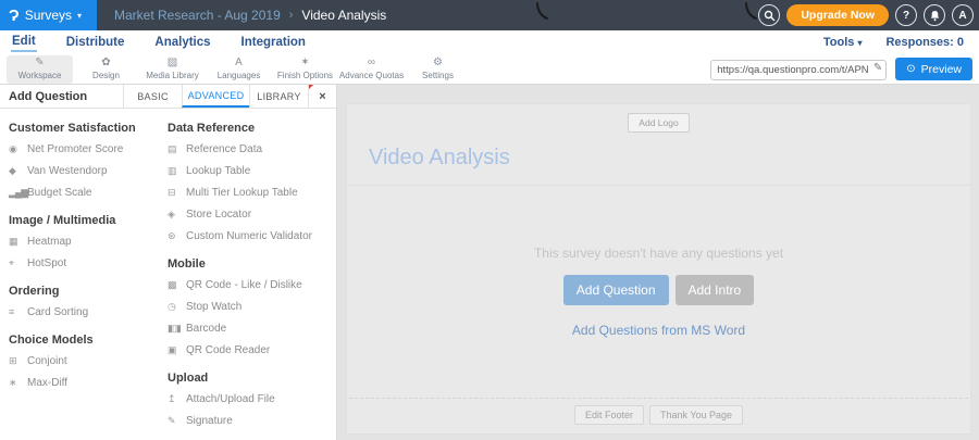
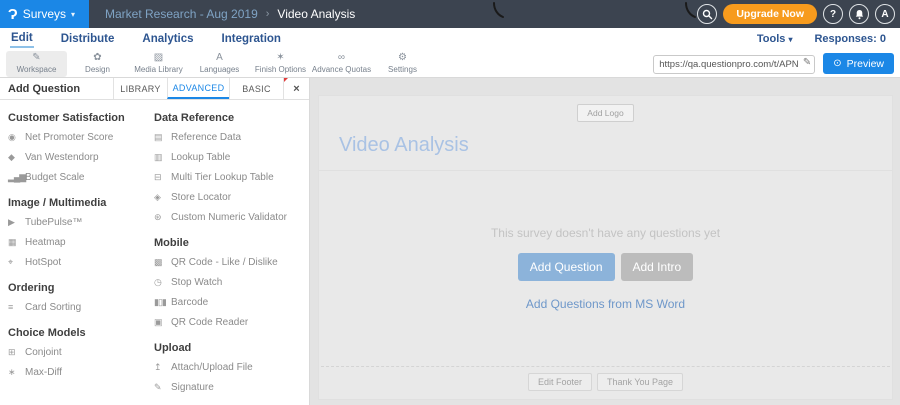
  Ɂ
  Surveys
  ▾
  Market Research - Aug 2019
  ›
  Video Analysis
  Upgrade Now
  ?
  A
  Edit
  Distribute
  Analytics
  Integration
  Tools ▾
  Responses: 0
  ✎
  Workspace
  ✿
  Design
  ▨
  Media Library
  A
  Languages
  ✶
  Finish Options
  ∞
  Advance Quotas
  ⚙
  Settings
  https://qa.questionpro.com/t/APN
  ✎
  ⊙
  Preview
  Add Question
- BASIC
+ LIBRARY
  ADVANCED
- LIBRARY
+ BASIC
  ×
  Customer Satisfaction
  ◉
  Net Promoter Score
  ◆
  Van Westendorp
  ▂▄▆
  Budget Scale
  Image / Multimedia
+ ▶
+ TubePulse™
  ▦
  Heatmap
  ⌖
  HotSpot
  Ordering
  ≡
  Card Sorting
  Choice Models
  ⊞
  Conjoint
  ∗
  Max-Diff
  Data Reference
  ▤
  Reference Data
  ▥
  Lookup Table
  ⊟
  Multi Tier Lookup Table
  ◈
  Store Locator
  ⊛
  Custom Numeric Validator
  Mobile
  ▩
  QR Code - Like / Dislike
  ◷
  Stop Watch
  ▮▯▮
  Barcode
  ▣
  QR Code Reader
  Upload
  ↥
  Attach/Upload File
  ✎
  Signature
  Add Logo
  Video Analysis
  This survey doesn't have any questions yet
  Add Question
  Add Intro
  Add Questions from MS Word
  Edit Footer
  Thank You Page
